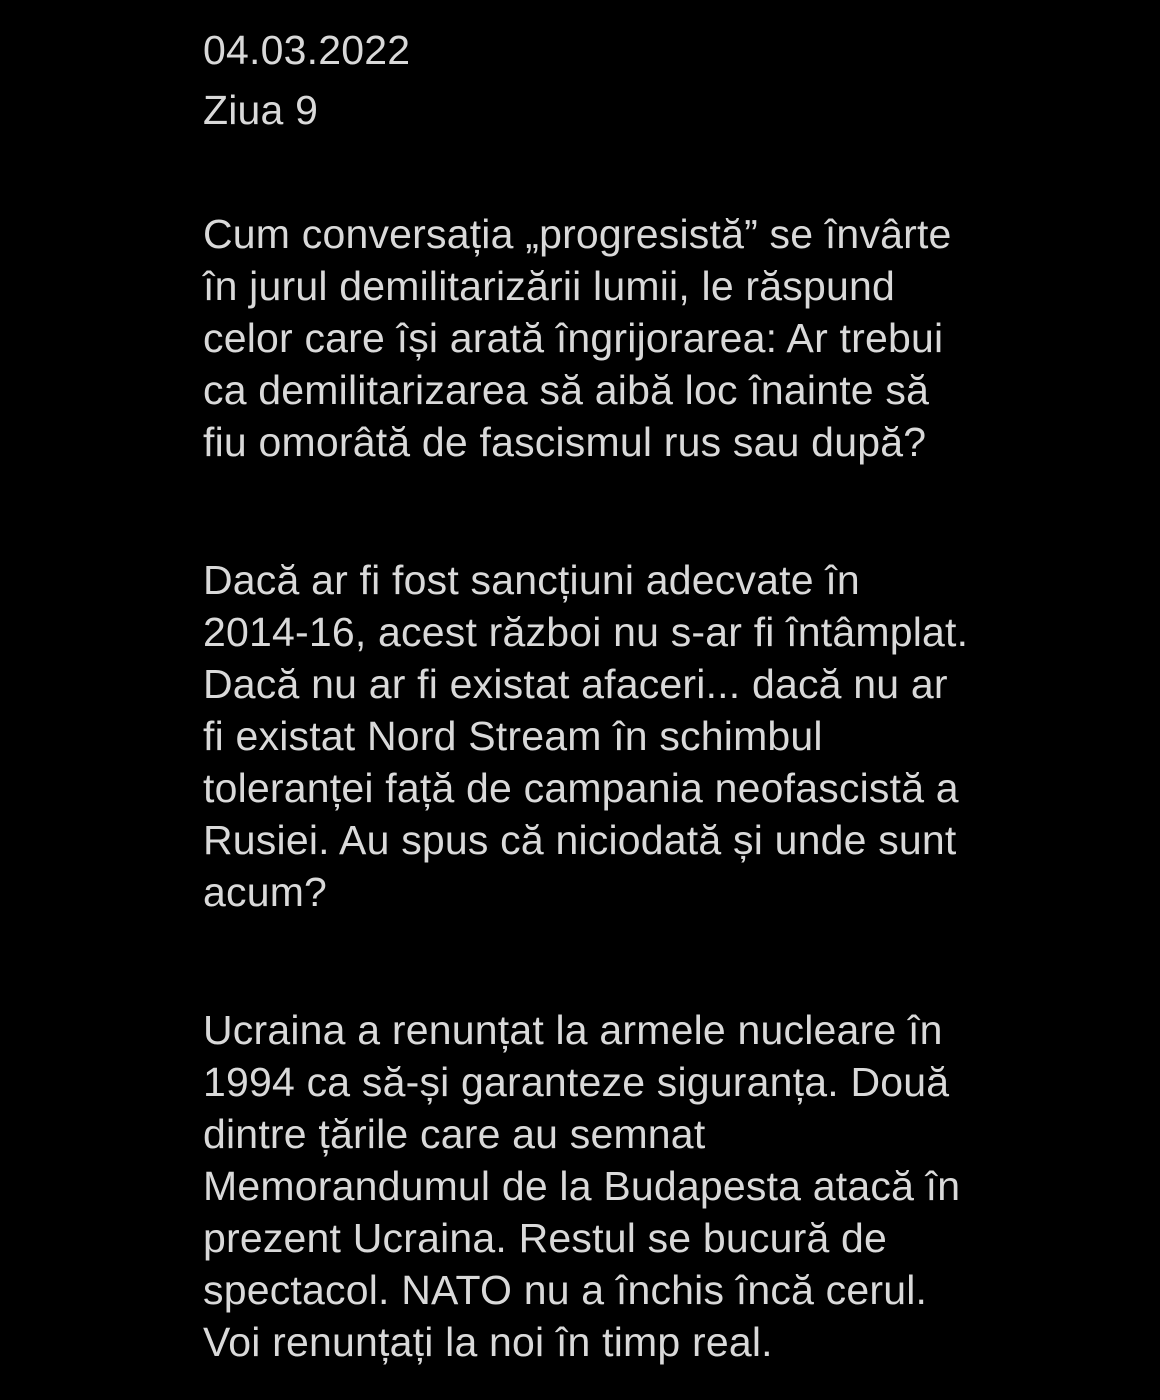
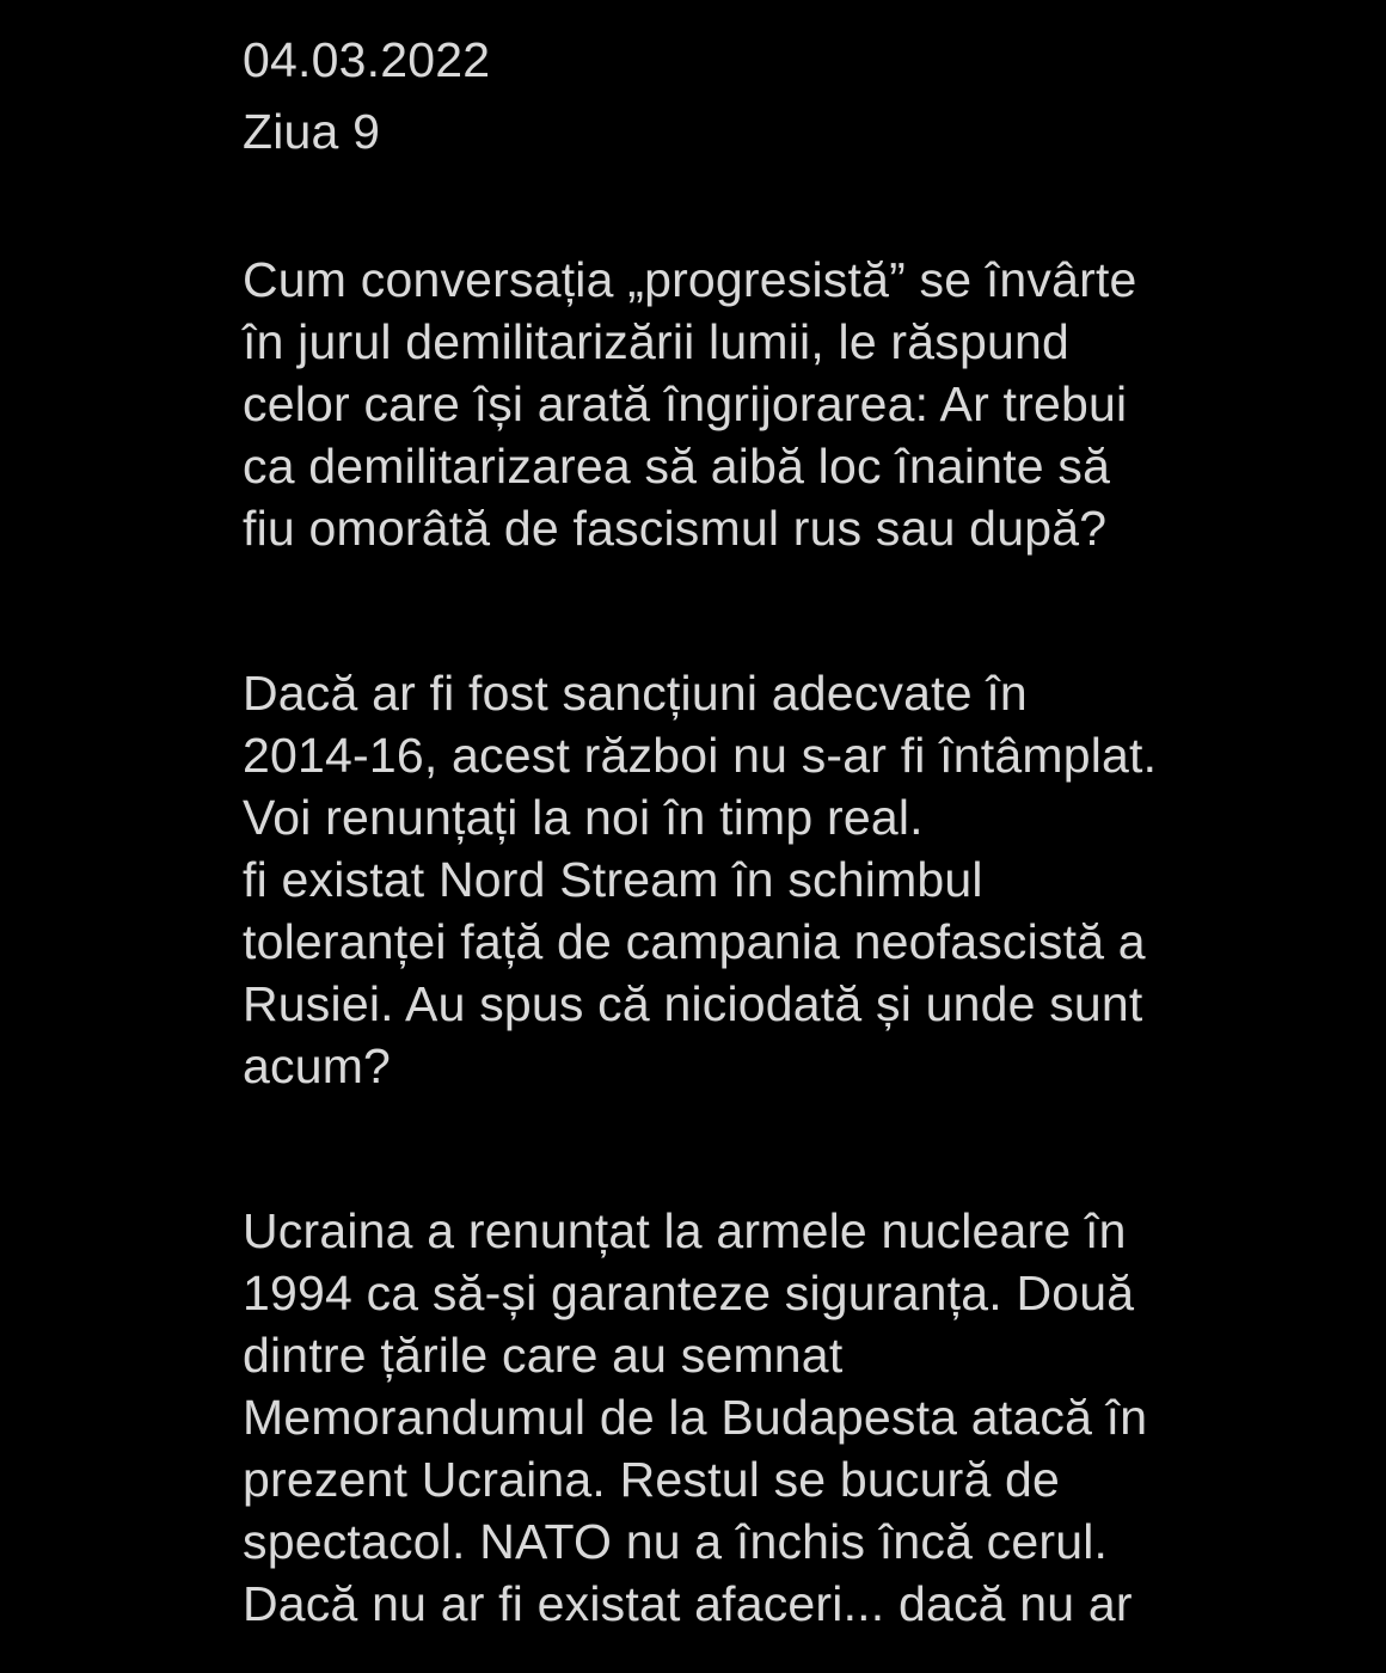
  04.03.2022
  Ziua 9
  Cum conversația „progresistă” se învârte
  în jurul demilitarizării lumii, le răspund
  celor care își arată îngrijorarea: Ar trebui
  ca demilitarizarea să aibă loc înainte să
  fiu omorâtă de fascismul rus sau după?
  Dacă ar fi fost sancțiuni adecvate în
  2014-16, acest război nu s-ar fi întâmplat.
- Dacă nu ar fi existat afaceri... dacă nu ar
+ Voi renunțați la noi în timp real.
  fi existat Nord Stream în schimbul
  toleranței față de campania neofascistă a
  Rusiei. Au spus că niciodată și unde sunt
  acum?
  Ucraina a renunțat la armele nucleare în
  1994 ca să-și garanteze siguranța. Două
  dintre țările care au semnat
  Memorandumul de la Budapesta atacă în
  prezent Ucraina. Restul se bucură de
  spectacol. NATO nu a închis încă cerul.
- Voi renunțați la noi în timp real.
+ Dacă nu ar fi existat afaceri... dacă nu ar
